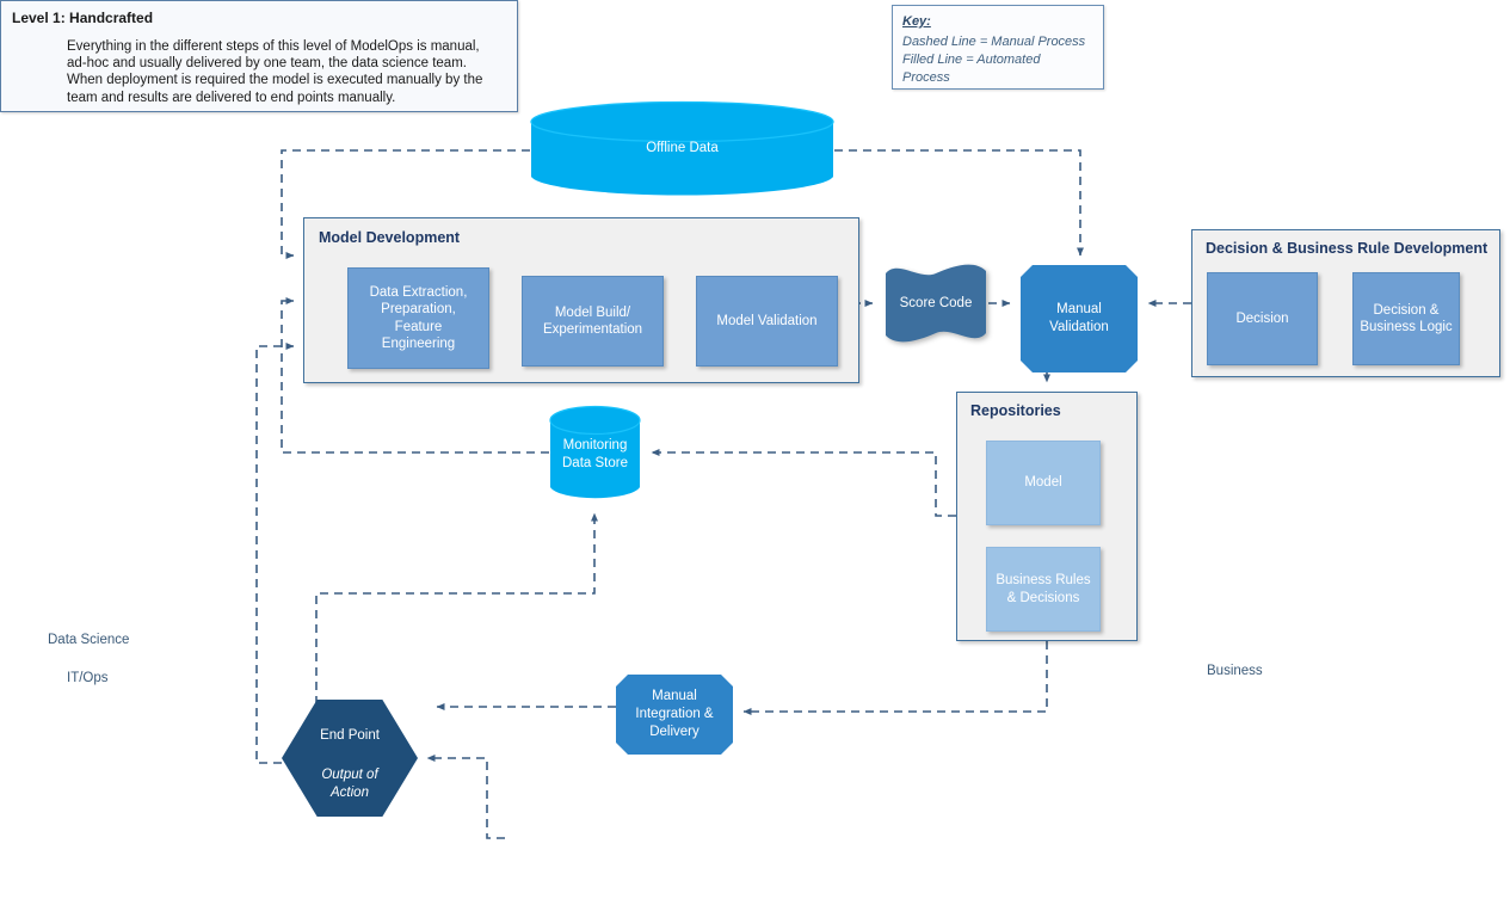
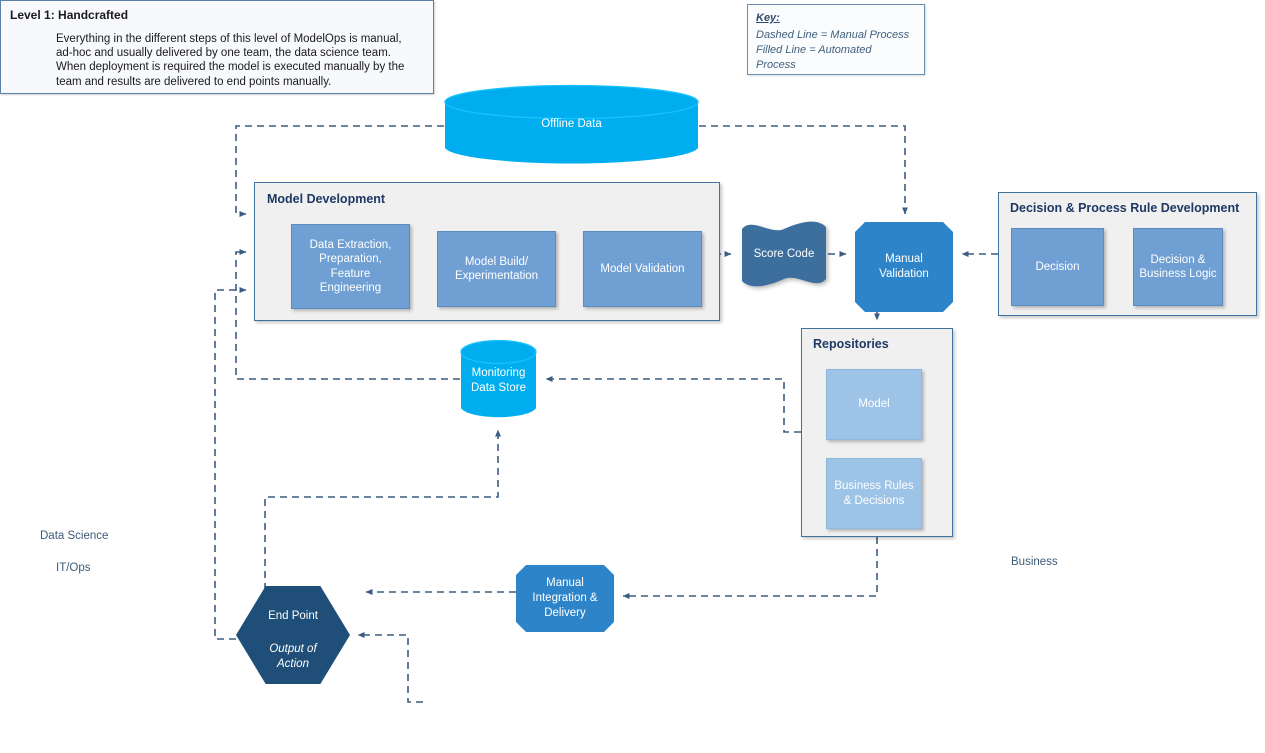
  Level 1: Handcrafted
  Everything in the different steps of this level of ModelOps is manual,
  ad-hoc and usually delivered by one team, the data science team.
  When deployment is required the model is executed manually by the
  team and results are delivered to end points manually.
  Key:
  Dashed Line = Manual Process
  Filled Line = Automated
  Process
  Offline Data
  Model Development
  Data Extraction,
  Preparation,
  Feature
  Engineering
  Model Build/
  Experimentation
  Model Validation
  Score Code
  Manual
  Validation
- Decision & Business Rule Development
+ Decision & Process Rule Development
  Decision
  Decision &
  Business Logic
  Repositories
  Model
  Business Rules
  & Decisions
  Monitoring
  Data Store
  Manual
  Integration &
  Delivery
  End Point
  Output of
  Action
  Data Science
  IT/Ops
  Business
